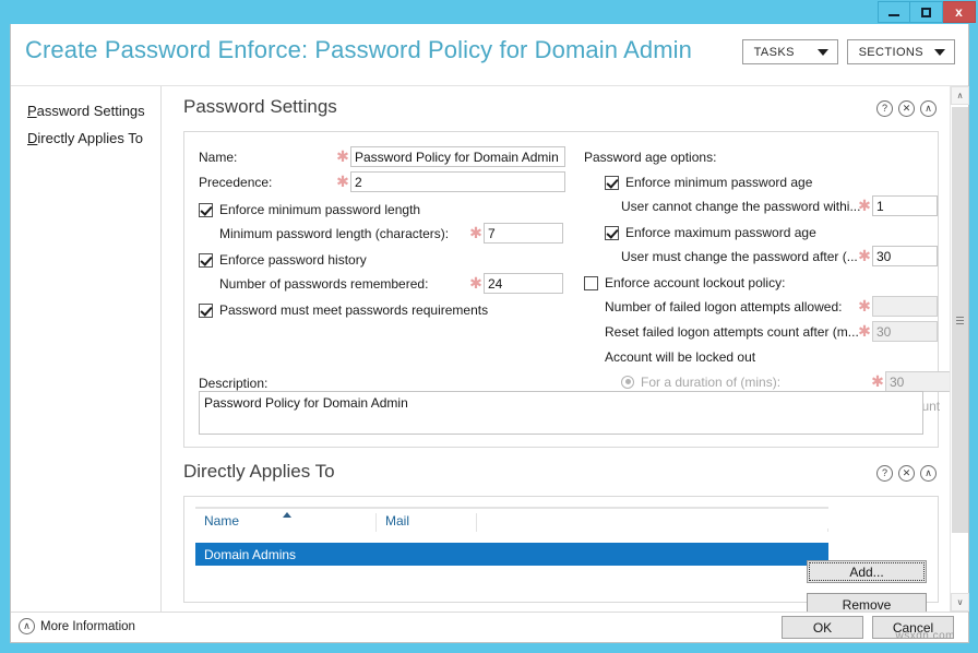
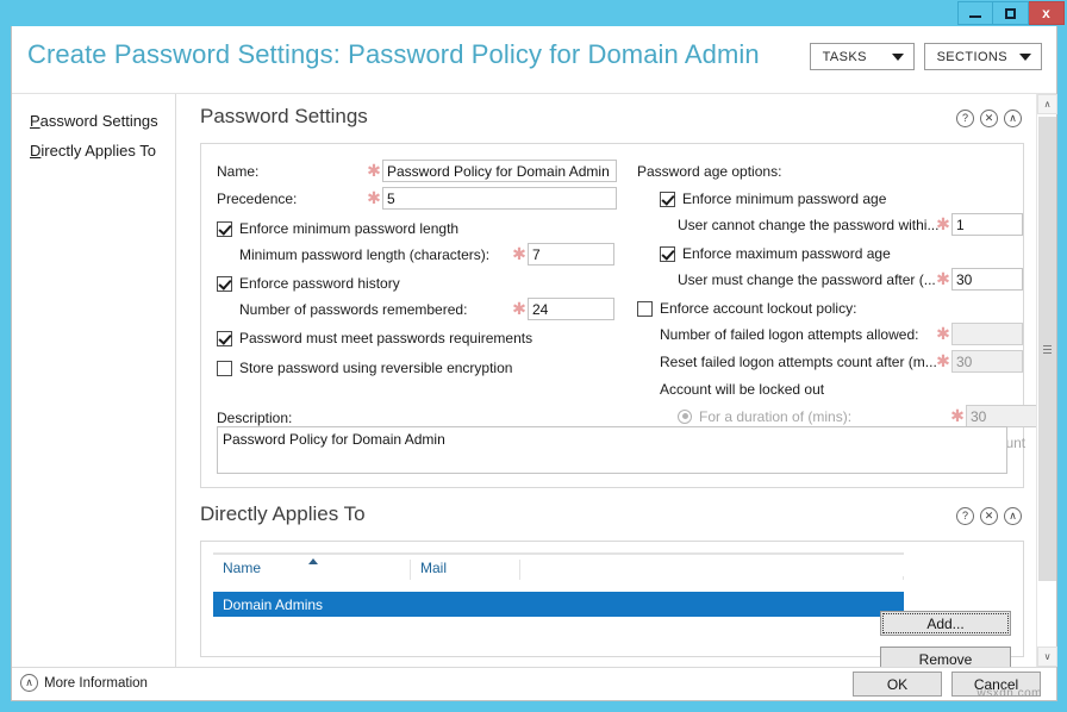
  x
- Create Password Enforce: Password Policy for Domain Admin
+ Create Password Settings: Password Policy for Domain Admin
  TASKS
  SECTIONS
  Password Settings
  Directly Applies To
  Password Settings
  ?
  ✕
  ∧
  Name:
  ✱
  Password Policy for Domain Admin
  Precedence:
  ✱
- 2
+ 5
  Enforce minimum password length
  Minimum password length (characters):
  ✱
  7
  Enforce password history
  Number of passwords remembered:
  ✱
  24
  Password must meet passwords requirements
+ Store password using reversible encryption
  Password age options:
  Enforce minimum password age
  User cannot change the password withi..
  ✱
  1
  Enforce maximum password age
  User must change the password after (...
  ✱
  30
  Enforce account lockout policy:
  Number of failed logon attempts allowed:
  ✱
  Reset failed logon attempts count after (m..
  ✱
  30
  Account will be locked out
  For a duration of (mins):
  ✱
  30
  Description:
  Password Policy for Domain Admin
  Directly Applies To
  ?
  ✕
  ∧
  Name
  Mail
  Domain Admins
  Add...
  Remove
  ∧
  ∨
  ∧
  More Information
  OK
  Cancel
  wsxdn.com
